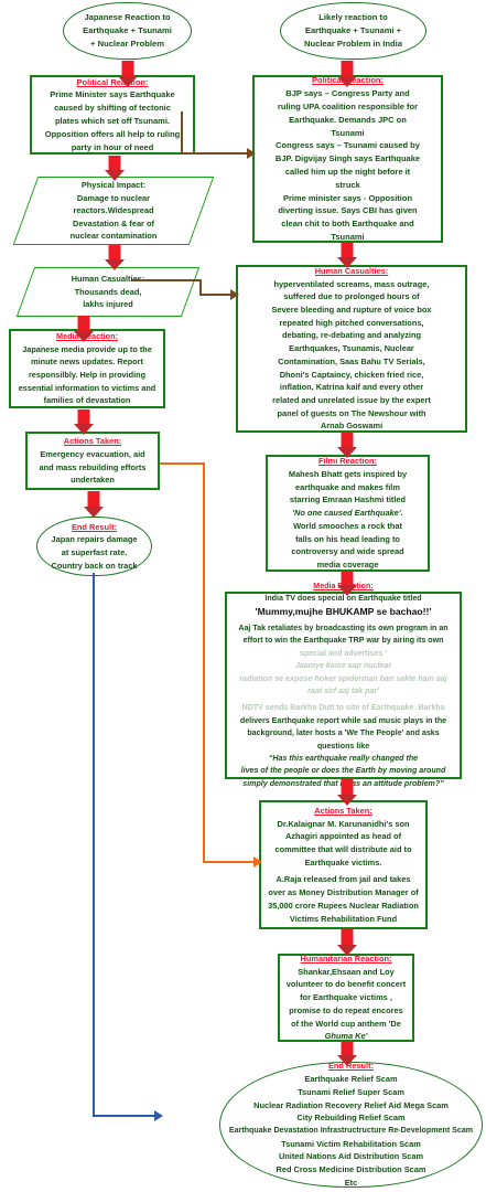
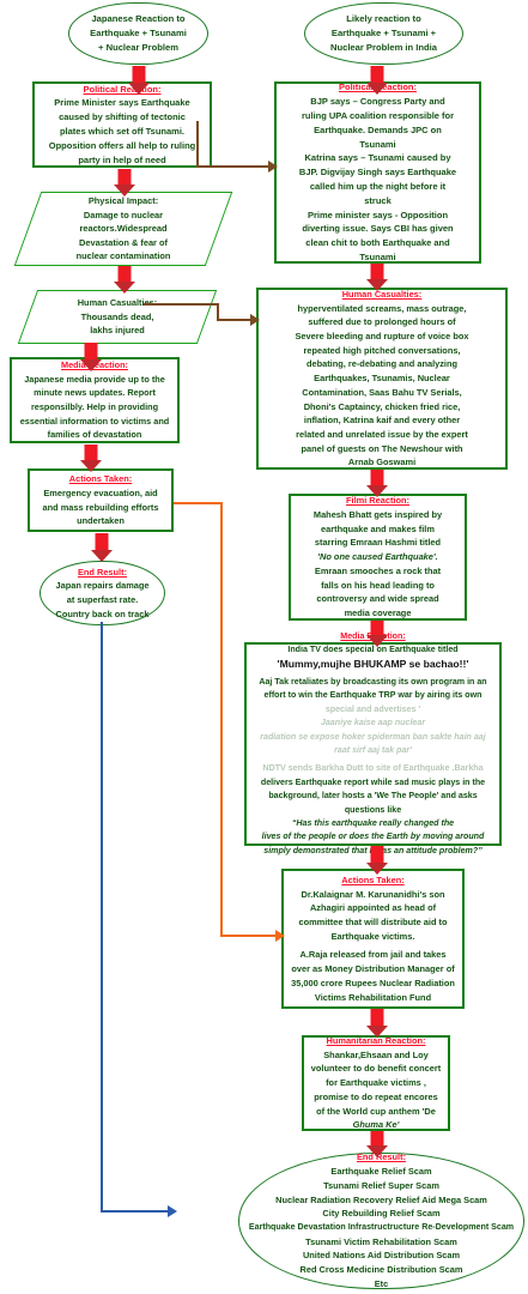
  Japanese Reaction to
  Earthquake + Tsunami
  + Nuclear Problem
  Political Reaction:
  Prime Minister says Earthquake
  caused by shifting of tectonic
  plates which set off Tsunami.
  Opposition offers all help to ruling
- party in hour of need
+ party in help of need
  Physical Impact:
  Damage to nuclear
  reactors.Widespread
  Devastation & fear of
  nuclear contamination
  Human Casualt
  Thousands dead,
  lakhs injured
  Media Reaction:
  Japanese media provide up to the
  minute news updates. Report
  responsilbly. Help in providing
  essential information to victims and
  families of devastation
  Actions Taken:
  Emergency evacuation, aid
  and mass rebuilding efforts
  undertaken
  End Result:
  Japan repairs damage
  at superfast rate.
  Country back on track
  Likely reaction to
  Earthquake + Tsunami +
  Nuclear Problem in India
  Political Reaction:
  BJP says – Congress Party and
  ruling UPA coalition responsible for
  Earthquake. Demands JPC on
  Tsunami
- Congress says – Tsunami caused by
+ Katrina says – Tsunami caused by
  BJP. Digvijay Singh says Earthquake
  called him up the night before it
  struck
  Prime minister says - Opposition
  diverting issue. Says CBI has given
  clean chit to both Earthquake and
  Tsunami
  Human Casualties:
  hyperventilated screams, mass outrage,
  suffered due to prolonged hours of
  Severe bleeding and rupture of voice box
  repeated high pitched conversations,
  debating, re-debating and analyzing
  Earthquakes, Tsunamis, Nuclear
  Contamination, Saas Bahu TV Serials,
  Dhoni's Captaincy, chicken fried rice,
  inflation, Katrina kaif and every other
  related and unrelated issue by the expert
  panel of guests on The Newshour with
  Arnab Goswami
  Filmi Reaction:
  Mahesh Bhatt gets inspired by
  earthquake and makes film
  starring Emraan Hashmi titled
  'No one caused Earthquake'.
- World smooches a rock that
+ Emraan smooches a rock that
  falls on his head leading to
  controversy and wide spread
  media coverage
  Mediaction:
  India TV does special on Earthquake titled
  'Mummy,mujhe BHUKAMP se bachao!!'
  Aaj Tak retaliates by broadcasting its own program in an
  effort to win the Earthquake TRP war by airing its own
  special and advertises '
  Jaaniye kaise aap nuclear
  radiation se expose hoker spiderman ban sakte hain aaj
  raat sirf aaj tak par'
  NDTV sends Barkha Dutt to site of Earthquake .Barkha
  delivers Earthquake report while sad music plays in the
  background, later hosts a 'We The People' and asks
  questions like
  “Has this earthquake really changed the
  lives of the people or does the Earth by moving around
  simply demonstrated thatas an attitude problem?”
  Actions Taken:
  Dr.Kalaignar M. Karunanidhi's son
  Azhagiri appointed as head of
  committee that will distribute aid to
  Earthquake victims.
  A.Raja released from jail and takes
  over as Money Distribution Manager of
  35,000 crore Rupees Nuclear Radiation
  Victims Rehabilitation Fund
  Humanitarian Reaction:
  Shankar,Ehsaan and Loy
  volunteer to do benefit concert
  for Earthquake victims ,
  promise to do repeat encores
  of the World cup anthem 'De
  Ghuma Ke'
  End Result:
  Earthquake Relief Scam
  Tsunami Relief Super Scam
  Nuclear Radiation Recovery Relief Aid Mega Scam
  City Rebuilding Relief Scam
  Earthquake Devastation Infrastructructure Re-Development Scam
  Tsunami Victim Rehabilitation Scam
  United Nations Aid Distribution Scam
  Red Cross Medicine Distribution Scam
  Etc
